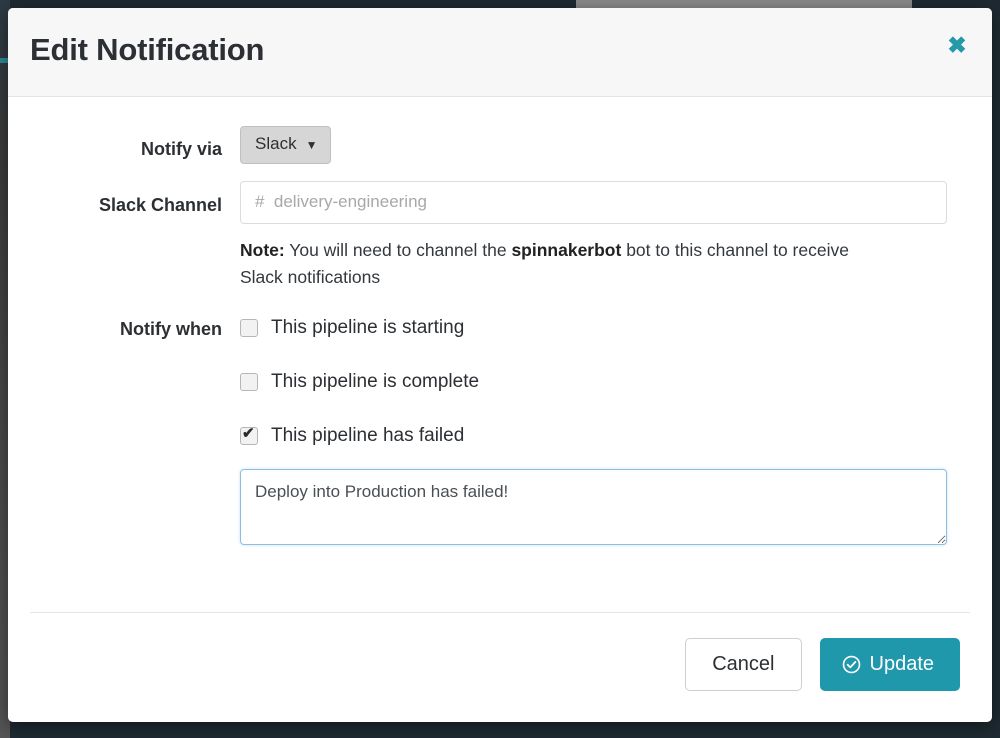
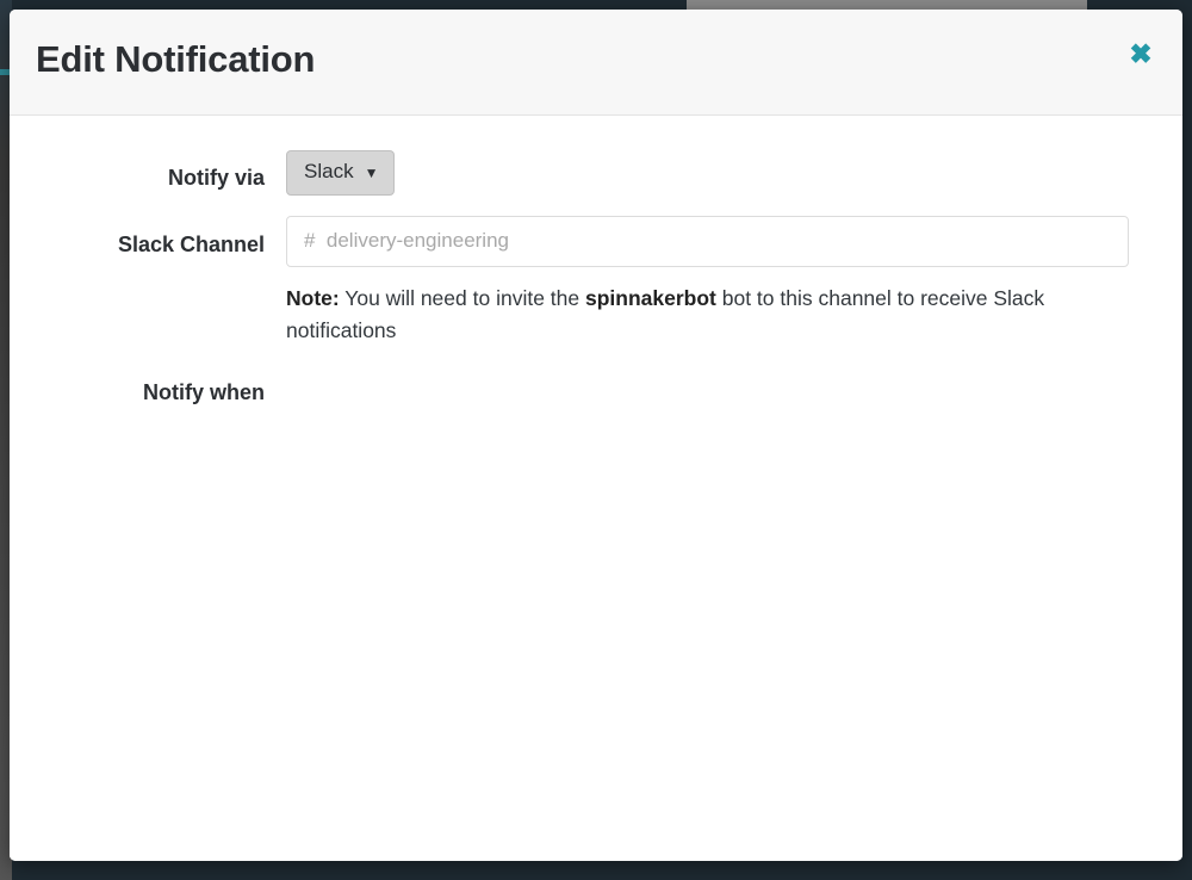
  Edit Notification
  ✖
  Notify via
  Slack
  ▼
  Slack Channel
  # delivery-engineering
- Note: You will need to channel the spinnakerbot bot to this channel to receive Slack notifications
+ Note: You will need to invite the spinnakerbot bot to this channel to receive Slack notifications
  Notify when
- This pipeline is starting
- This pipeline is complete
- This pipeline has failed
- Deploy into Production has failed!
- Cancel
- Update
